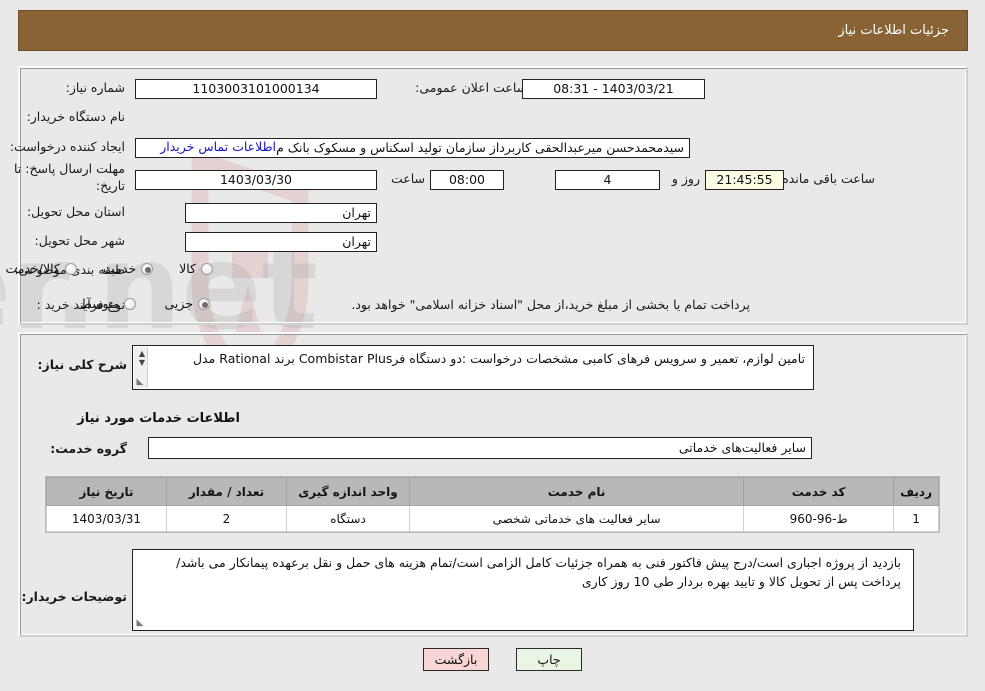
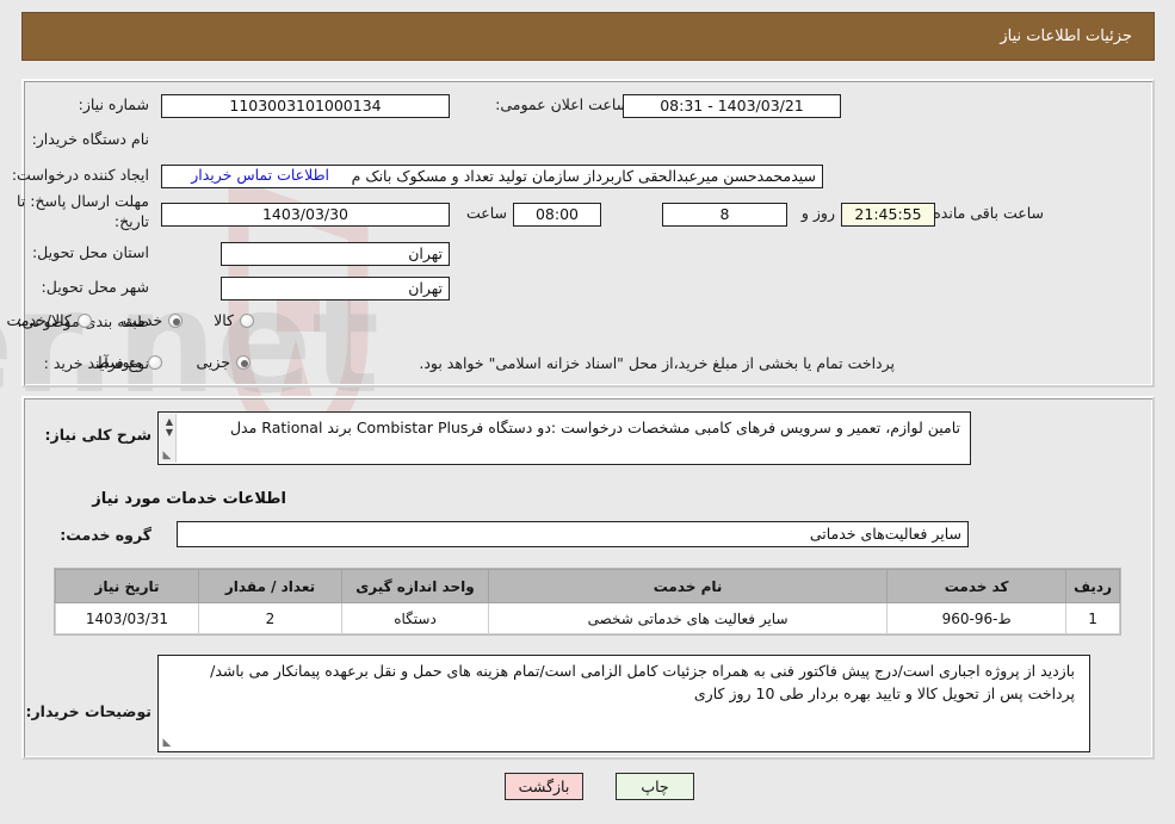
  جزئیات اطلاعات نیاز
  شماره نیاز:
  1103003101000134
  1403/03/21 - 08:31
  نام دستگاه خریدار:
  ایجاد کننده درخواست:
- سیدمحمدحسن میرعبدالحقی کاربرداز سازمان تولید اسکناس و مسکوک بانک م
+ سیدمحمدحسن میرعبدالحقی کاربرداز سازمان تولید تعداد و مسکوک بانک م
  اطلاعات تماس خریدار
  مهلت ارسال پاسخ: تا
  تاریخ:
  1403/03/30
  ساعت
  08:00
- 4
+ 8
  روز و
  21:45:55
  ساعت باقی مانده
  استان محل تحویل:
  تهران
  شهر محل تحویل:
  تهران
  طبقه بند موضوعی:
  کالا
  خدمت
  کالا/خدمت
  نوع فرآیند خرید :
  جزیی
  متوسط
  پرداخت تمام یا بخشی از مبلغ خرید،از محل "اسناد خزانه اسلامی" خواهد بود.
  شرح کلی نیاز:
  ▲
  ▼
  ◣
  تامین لوازم، تعمیر و سرویس فرهای کامبی مشخصات درخواست :دو دستگاه فرCombistar Plus برند Rational مدل
  اطلاعات خدمات مورد نیاز
  گروه خدمت:
  سایر فعالیت‌های خدماتی
  ردیف	کد خدمت	نام خدمت	واحد اندازه گیری	تعداد / مقدار	تاریخ نیاز
  1	ط-96-960	سایر فعالیت های خدماتی شخصی	دستگاه	2	1403/03/31
  توضیحات خریدار:
  ◣
  بازدید از پروژه اجباری است/درج پیش فاکتور فنی به همراه جزئیات کامل الزامی است/تمام هزینه های حمل و نقل برعهده پیمانکار می باشد/پرداخت پس از تحویل کالا و تایید بهره بردار طی 10 روز کاری
  چاپ
  بازگشت
